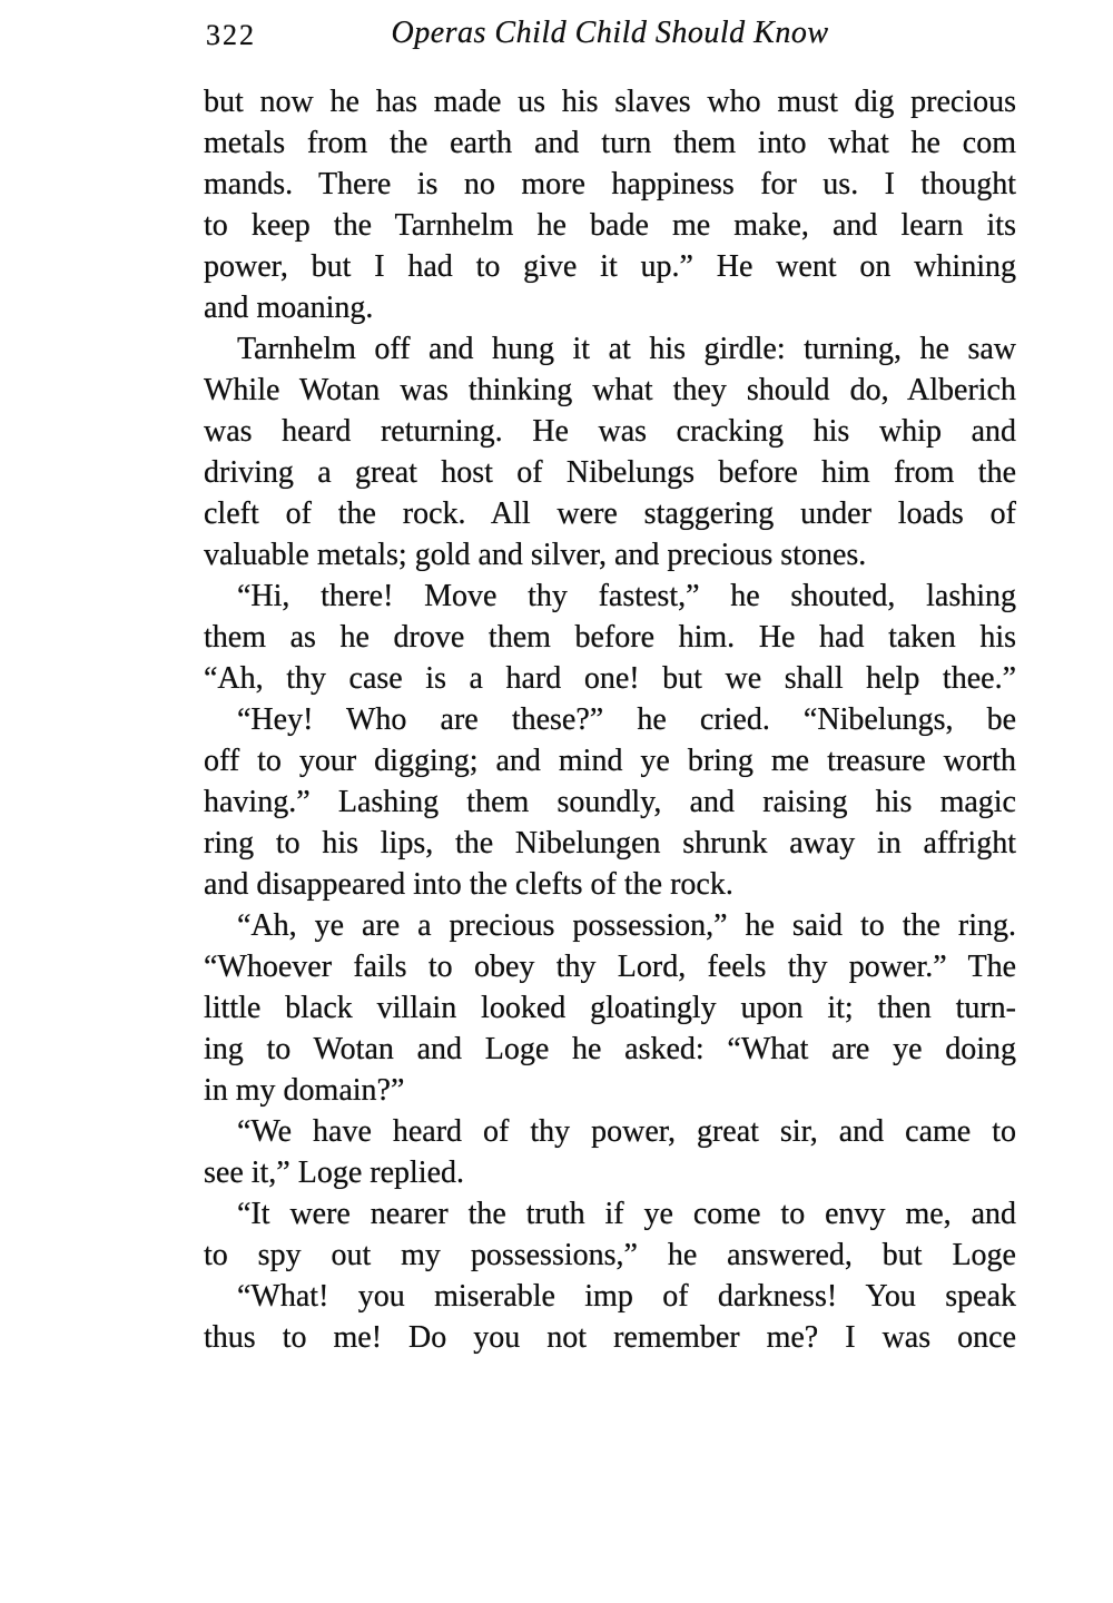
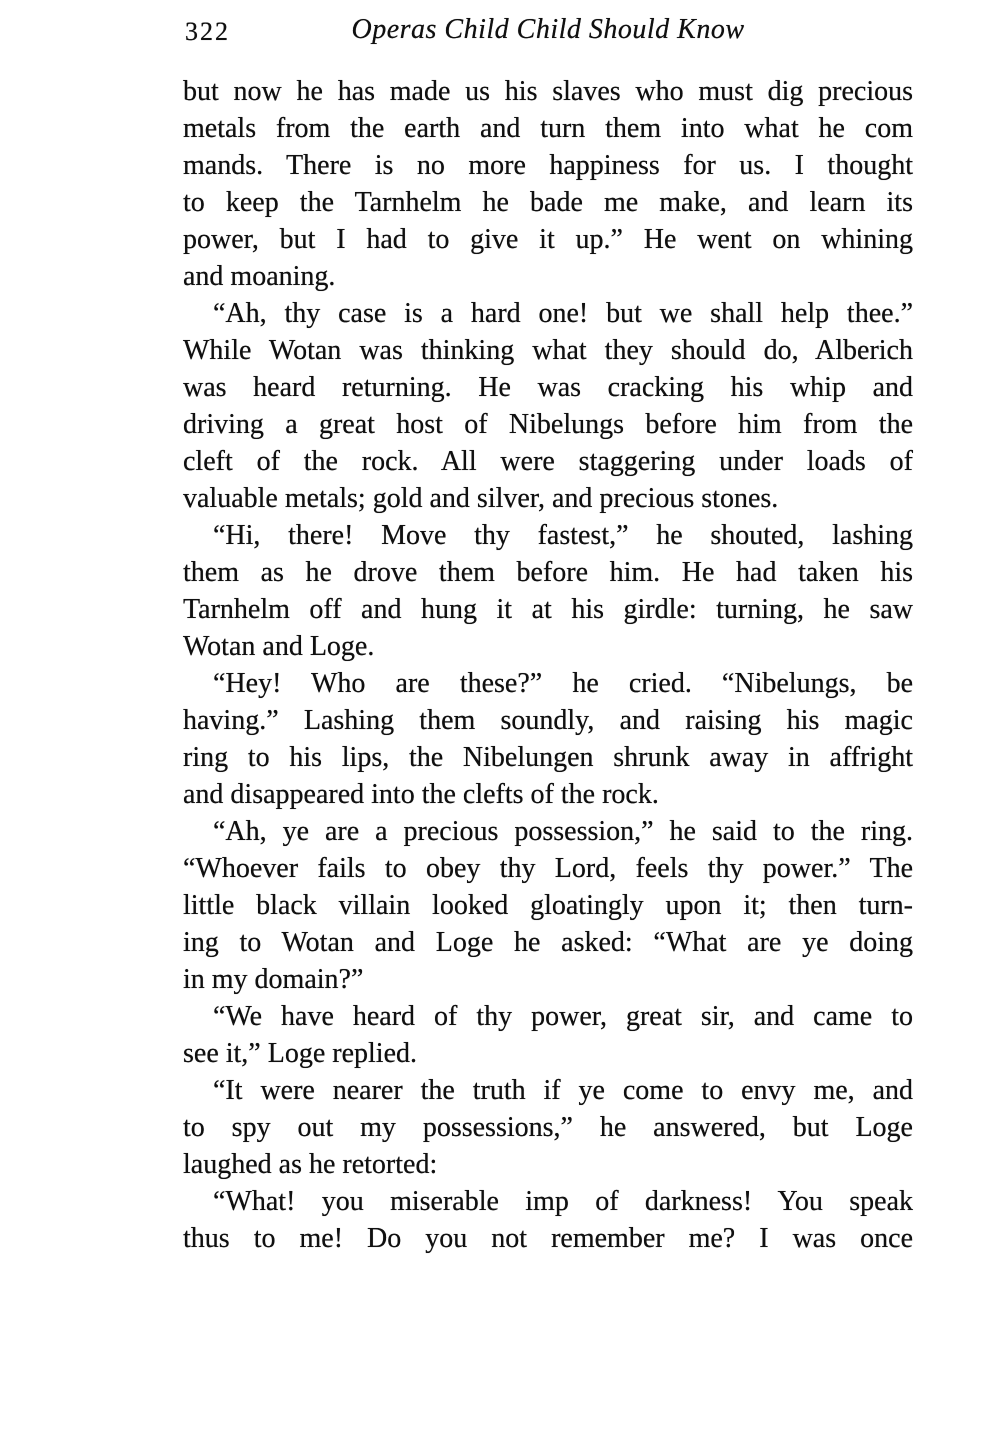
  322
  Operas Child Child Should Know
  but now he has made us his slaves who must dig precious
  metals from the earth and turn them into what he com
  mands. There is no more happiness for us. I thought
  to keep the Tarnhelm he bade me make, and learn its
  power, but I had to give it up.” He went on whining
  and moaning.
- Tarnhelm off and hung it at his girdle: turning, he saw
+ “Ah, thy case is a hard one! but we shall help thee.”
  While Wotan was thinking what they should do, Alberich
  was heard returning. He was cracking his whip and
  driving a great host of Nibelungs before him from the
  cleft of the rock. All were staggering under loads of
  valuable metals; gold and silver, and precious stones.
  “Hi, there! Move thy fastest,” he shouted, lashing
  them as he drove them before him. He had taken his
- “Ah, thy case is a hard one! but we shall help thee.”
+ Tarnhelm off and hung it at his girdle: turning, he saw
+ Wotan and Loge.
  “Hey! Who are these?” he cried. “Nibelungs, be
- off to your digging; and mind ye bring me treasure worth
  having.” Lashing them soundly, and raising his magic
  ring to his lips, the Nibelungen shrunk away in affright
  and disappeared into the clefts of the rock.
  “Ah, ye are a precious possession,” he said to the ring.
  “Whoever fails to obey thy Lord, feels thy power.” The
  little black villain looked gloatingly upon it; then turn-
  ing to Wotan and Loge he asked: “What are ye doing
  in my domain?”
  “We have heard of thy power, great sir, and came to
  see it,” Loge replied.
  “It were nearer the truth if ye come to envy me, and
  to spy out my possessions,” he answered, but Loge
+ laughed as he retorted:
  “What! you miserable imp of darkness! You speak
  thus to me! Do you not remember me? I was once
